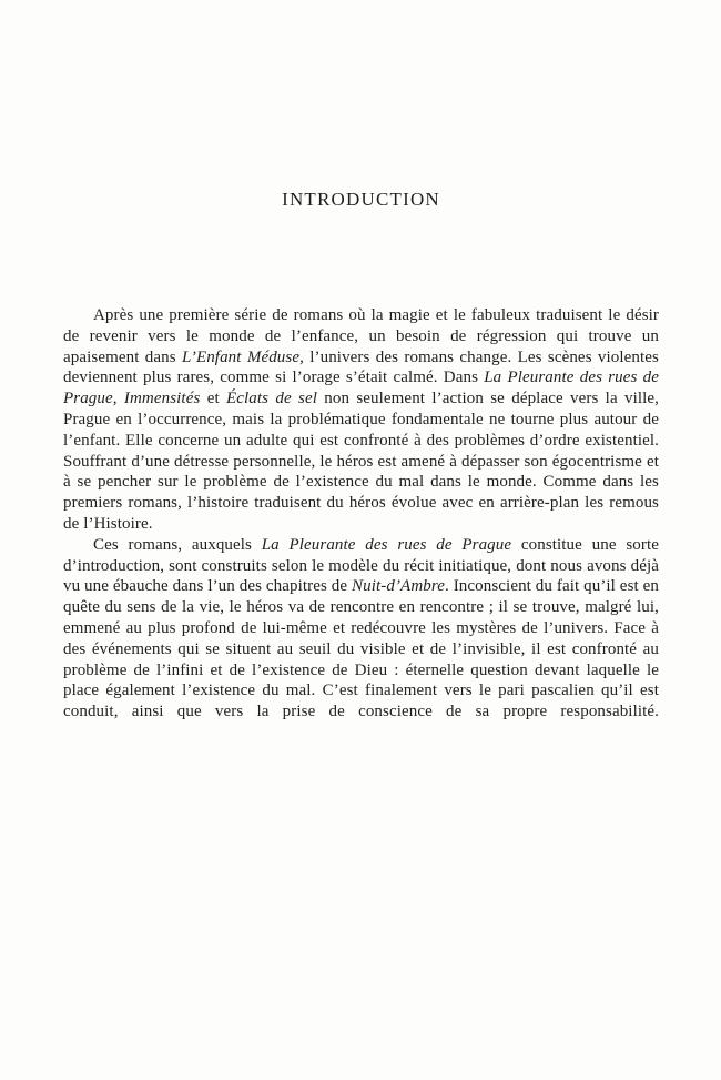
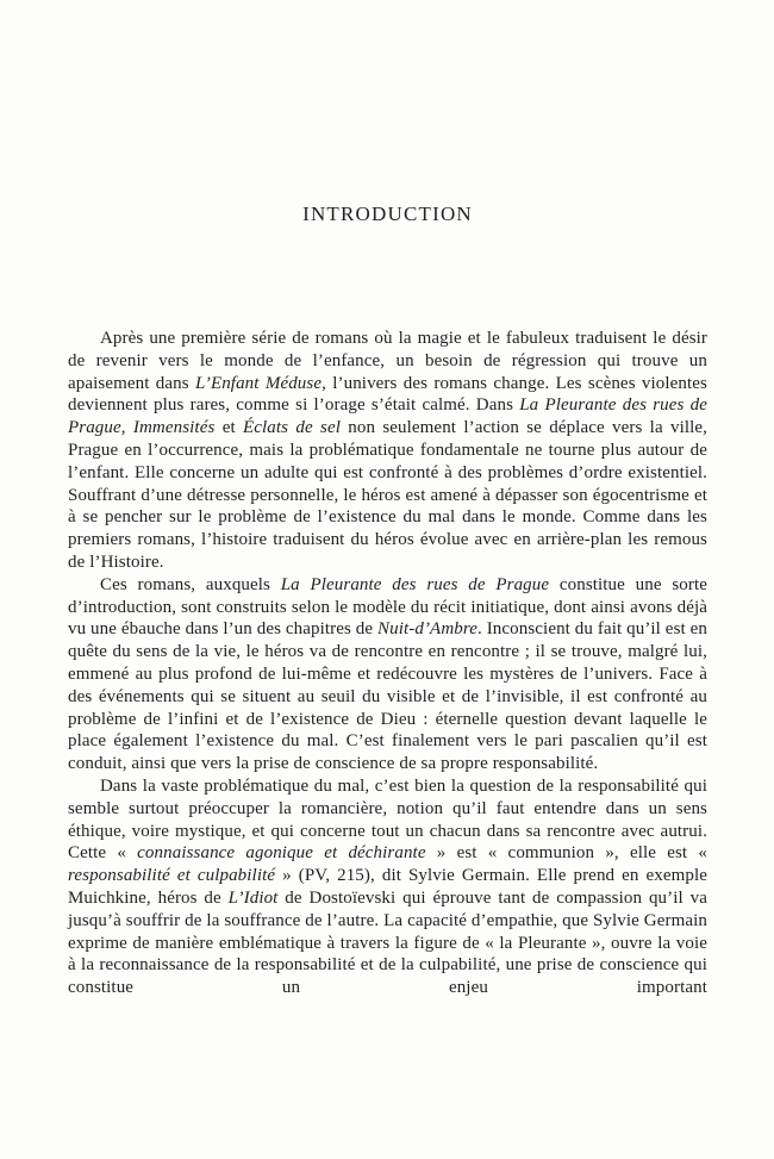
  INTRODUCTION
  Après une première série de romans où la magie et le fabuleux traduisent le désir de revenir vers le monde de l’enfance, un besoin de régression qui trouve un apaisement dans L’Enfant Méduse, l’univers des romans change. Les scènes violentes deviennent plus rares, comme si l’orage s’était calmé. Dans La Pleurante des rues de Prague, Immensités et Éclats de sel non seulement l’action se déplace vers la ville, Prague en l’occurrence, mais la problématique fondamentale ne tourne plus autour de l’enfant. Elle concerne un adulte qui est confronté à des problèmes d’ordre existentiel. Souffrant d’une détresse personnelle, le héros est amené à dépasser son égocentrisme et à se pencher sur le problème de l’existence du mal dans le monde. Comme dans les premiers romans, l’histoire traduisent du héros évolue avec en arrière-plan les remous de l’Histoire.
- Ces romans, auxquels La Pleurante des rues de Prague constitue une sorte d’introduction, sont construits selon le modèle du récit initiatique, dont nous avons déjà vu une ébauche dans l’un des chapitres de Nuit-d’Ambre. Inconscient du fait qu’il est en quête du sens de la vie, le héros va de rencontre en rencontre ; il se trouve, malgré lui, emmené au plus profond de lui-même et redécouvre les mystères de l’univers. Face à des événements qui se situent au seuil du visible et de l’invisible, il est confronté au problème de l’infini et de l’existence de Dieu : éternelle question devant laquelle le place également l’existence du mal. C’est finalement vers le pari pascalien qu’il est conduit, ainsi que vers la prise de conscience de sa propre responsabilité.
+ Ces romans, auxquels La Pleurante des rues de Prague constitue une sorte d’introduction, sont construits selon le modèle du récit initiatique, dont ainsi avons déjà vu une ébauche dans l’un des chapitres de Nuit-d’Ambre. Inconscient du fait qu’il est en quête du sens de la vie, le héros va de rencontre en rencontre ; il se trouve, malgré lui, emmené au plus profond de lui-même et redécouvre les mystères de l’univers. Face à des événements qui se situent au seuil du visible et de l’invisible, il est confronté au problème de l’infini et de l’existence de Dieu : éternelle question devant laquelle le place également l’existence du mal. C’est finalement vers le pari pascalien qu’il est conduit, ainsi que vers la prise de conscience de sa propre responsabilité.
+ Dans la vaste problématique du mal, c’est bien la question de la responsabilité qui semble surtout préoccuper la romancière, notion qu’il faut entendre dans un sens éthique, voire mystique, et qui concerne tout un chacun dans sa rencontre avec autrui. Cette « connaissance agonique et déchirante » est « communion », elle est « responsabilité et culpabilité » (PV, 215), dit Sylvie Germain. Elle prend en exemple Muichkine, héros de L’Idiot de Dostoïevski qui éprouve tant de compassion qu’il va jusqu’à souffrir de la souffrance de l’autre. La capacité d’empathie, que Sylvie Germain exprime de manière emblématique à travers la figure de « la Pleurante », ouvre la voie à la reconnaissance de la responsabilité et de la culpabilité, une prise de conscience qui constitue un enjeu important
